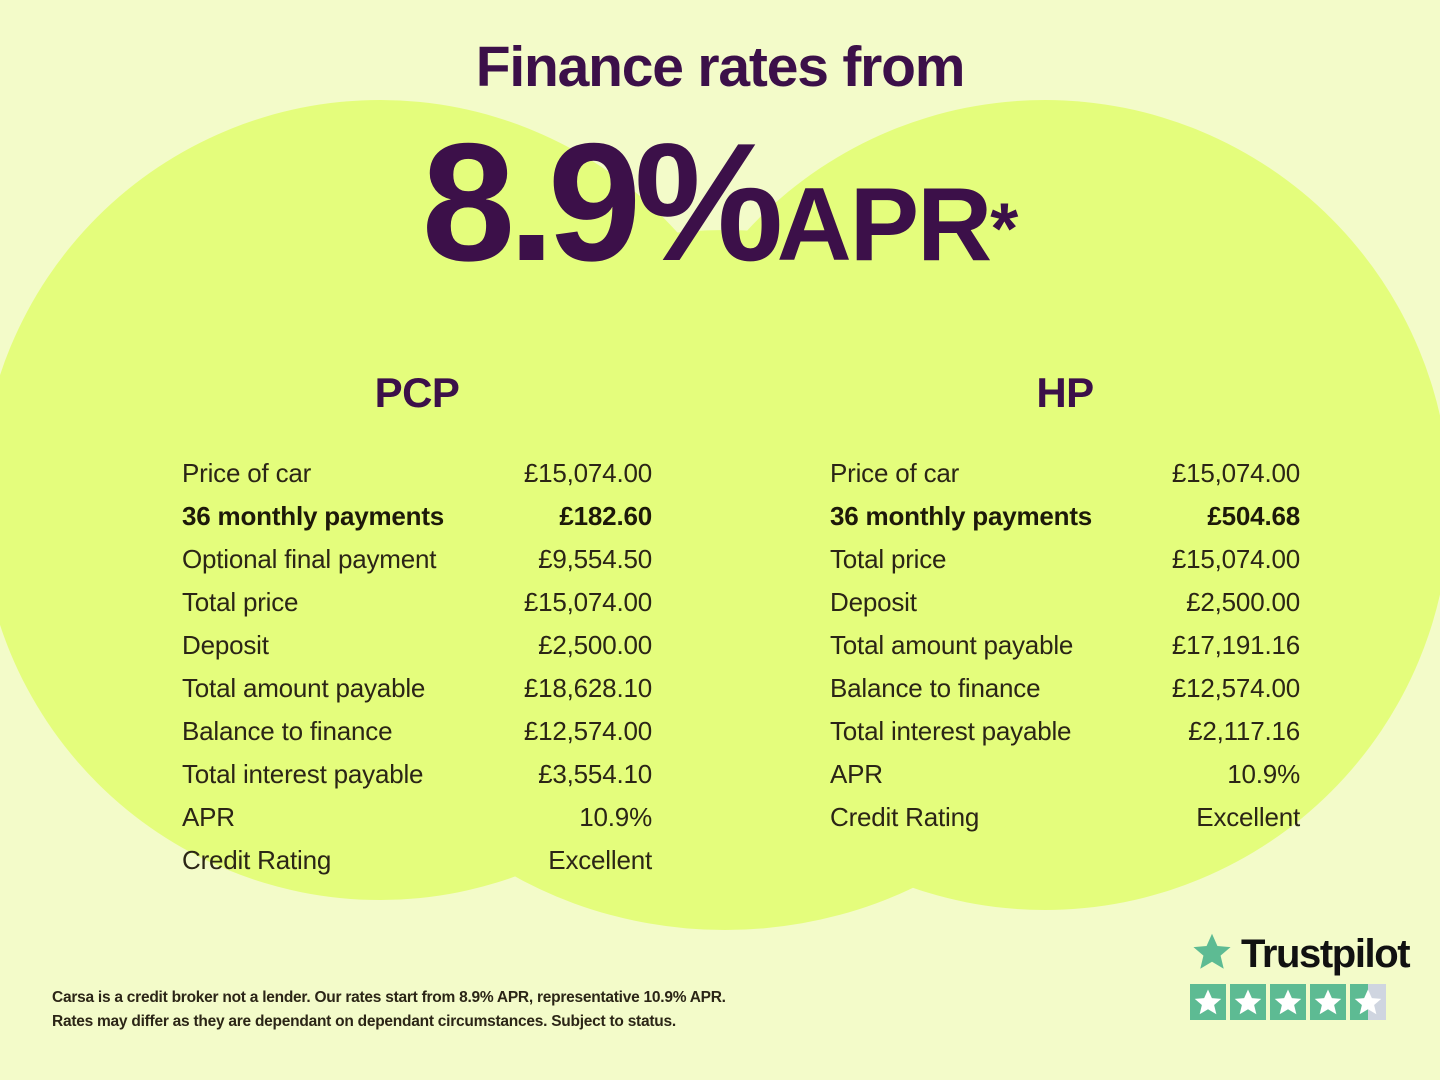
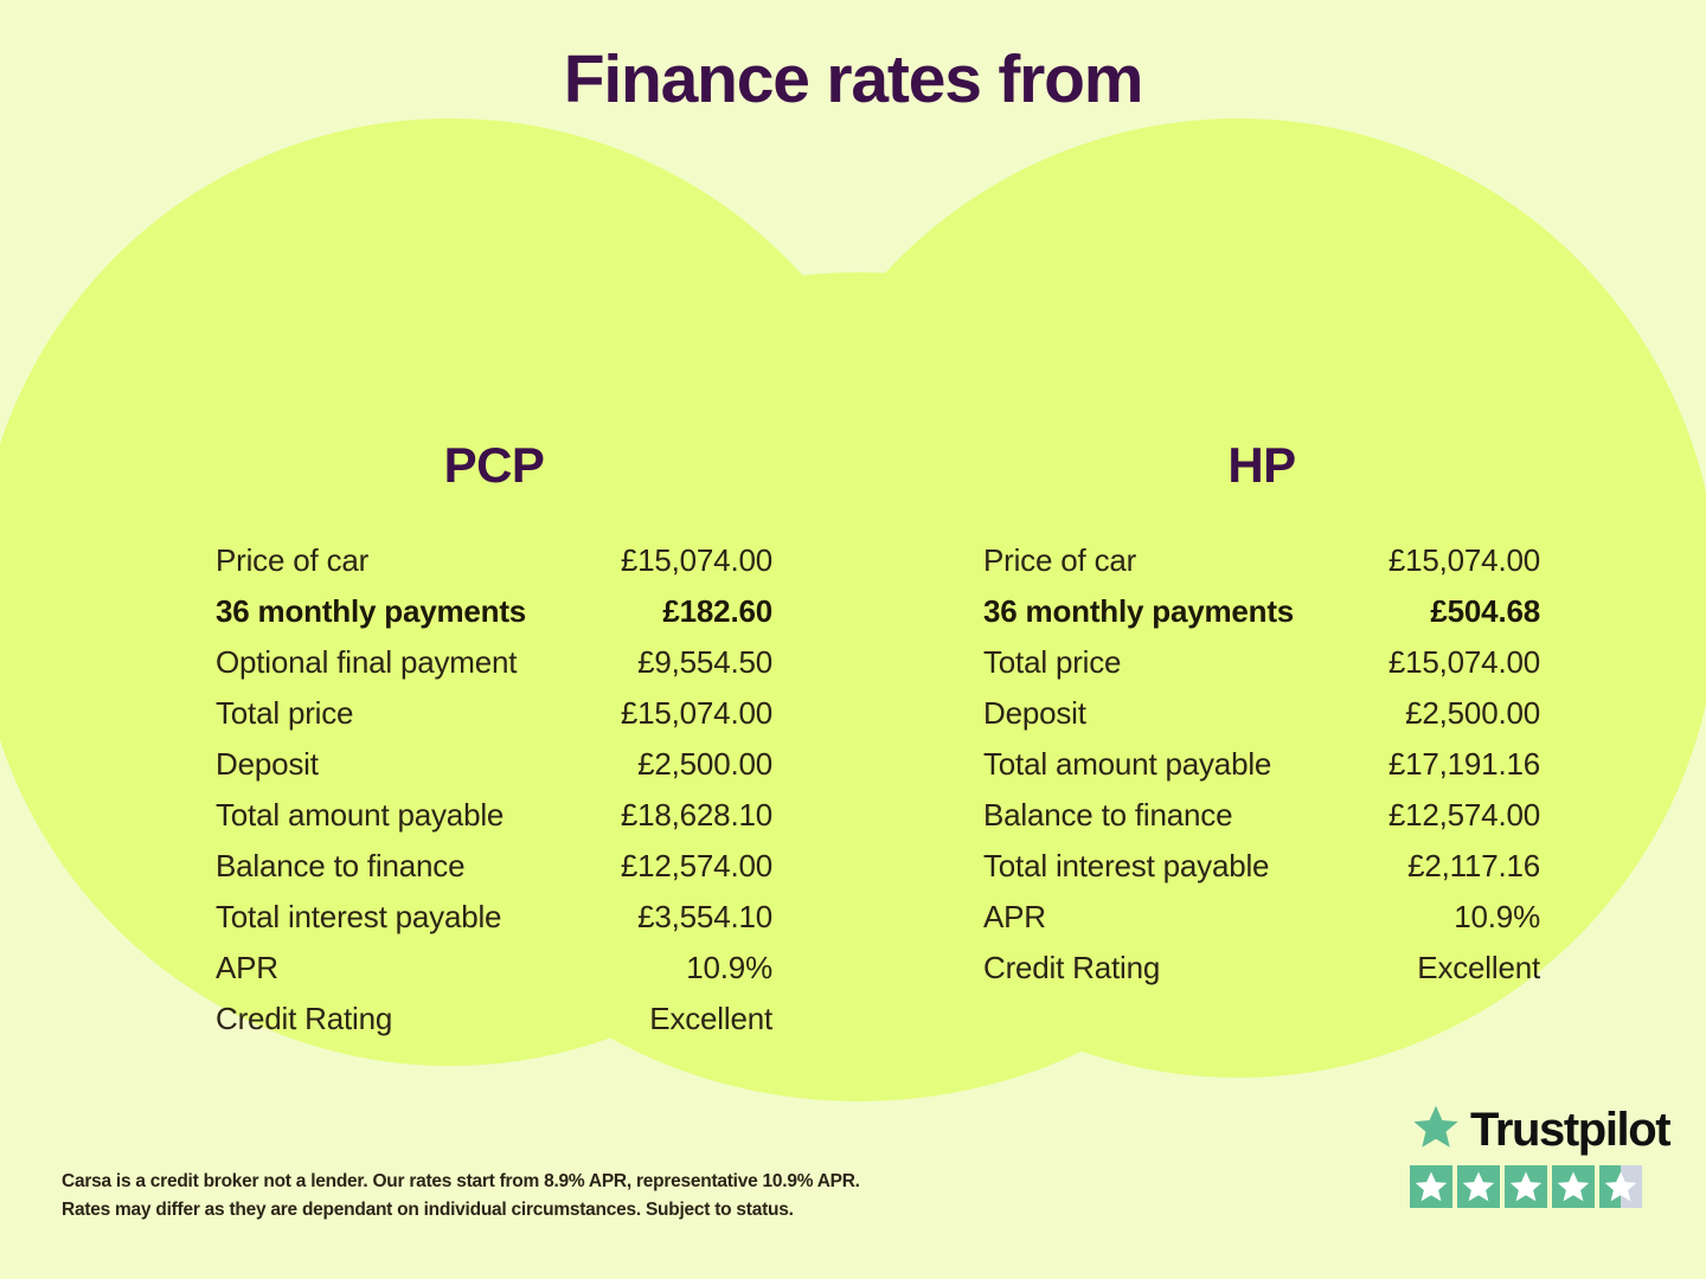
  Finance rates from
- 8.9%APR*
  PCP
  Price of car
  £15,074.00
  36 monthly payments
  £182.60
  Optional final payment
  £9,554.50
  Total price
  £15,074.00
  Deposit
  £2,500.00
  Total amount payable
  £18,628.10
  Balance to finance
  £12,574.00
  Total interest payable
  £3,554.10
  APR
  10.9%
  Credit Rating
  Excellent
  HP
  Price of car
  £15,074.00
  36 monthly payments
  £504.68
  Total price
  £15,074.00
  Deposit
  £2,500.00
  Total amount payable
  £17,191.16
  Balance to finance
  £12,574.00
  Total interest payable
  £2,117.16
  APR
  10.9%
  Credit Rating
  Excellent
  Carsa is a credit broker not a lender. Our rates start from 8.9% APR, representative 10.9% APR.
- Rates may differ as they are dependant on dependant circumstances. Subject to status.
+ Rates may differ as they are dependant on individual circumstances. Subject to status.
  Trustpilot
